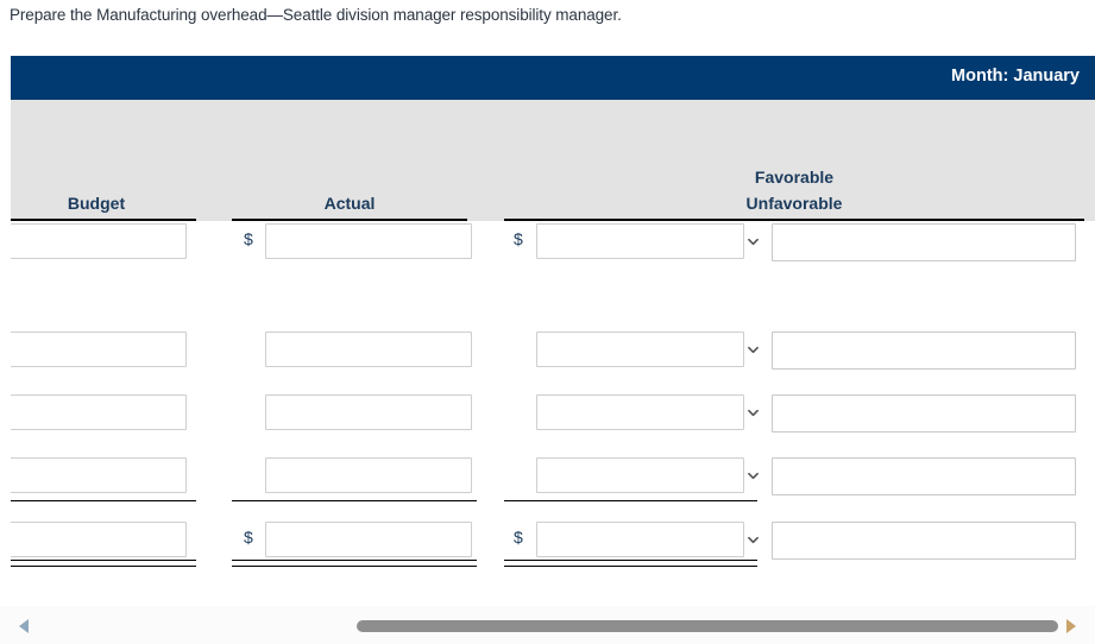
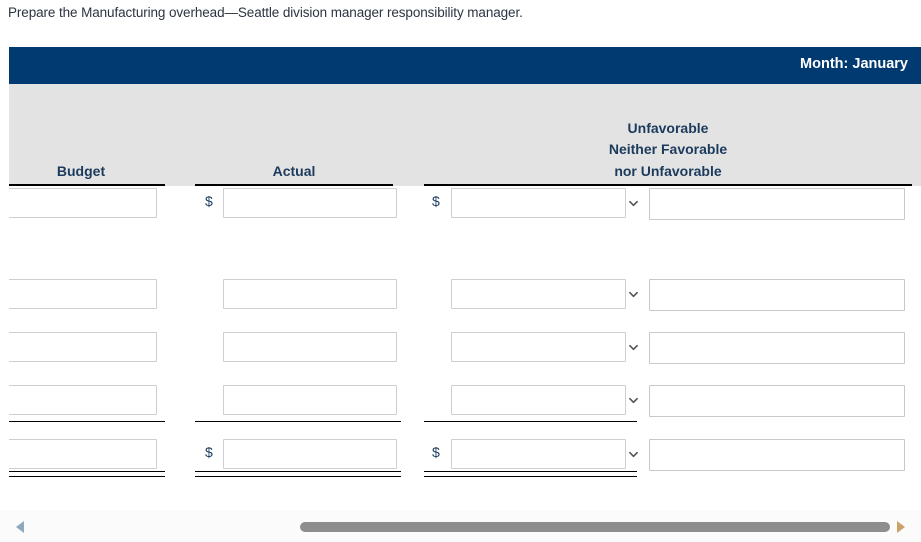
  Prepare the Manufacturing overhead—Seattle division manager responsibility manager.
  Month: January
  Budget
  Actual
- Favorable
  Unfavorable
+ Neither Favorable
+ nor Unfavorable
  $
  $
  $
  $
